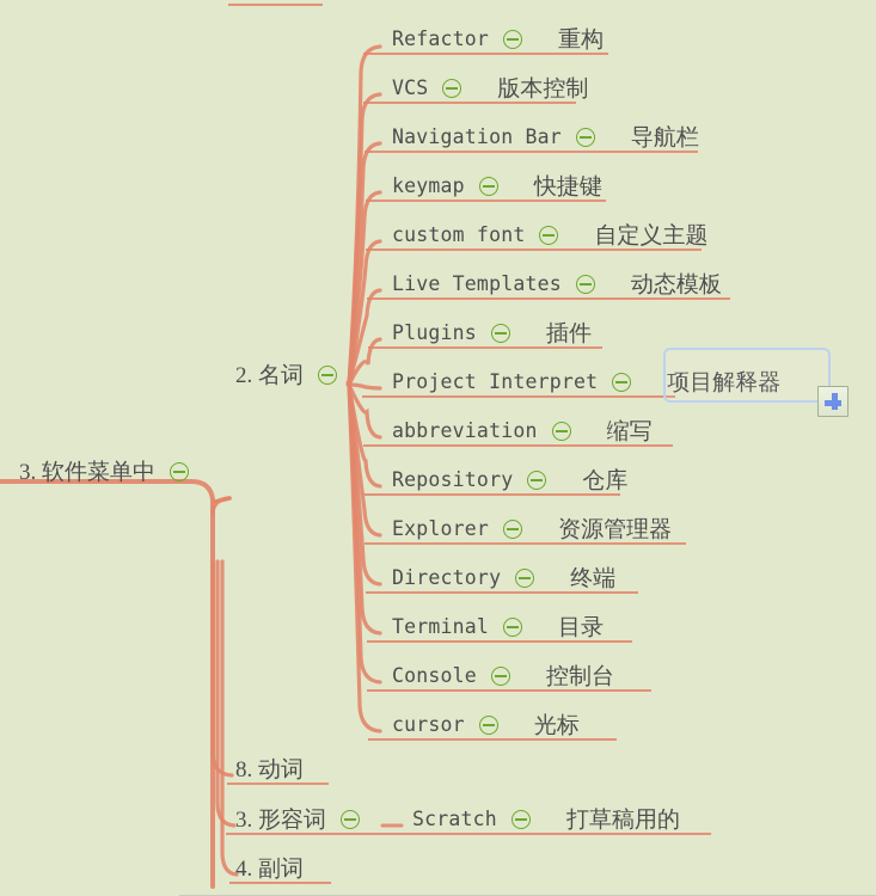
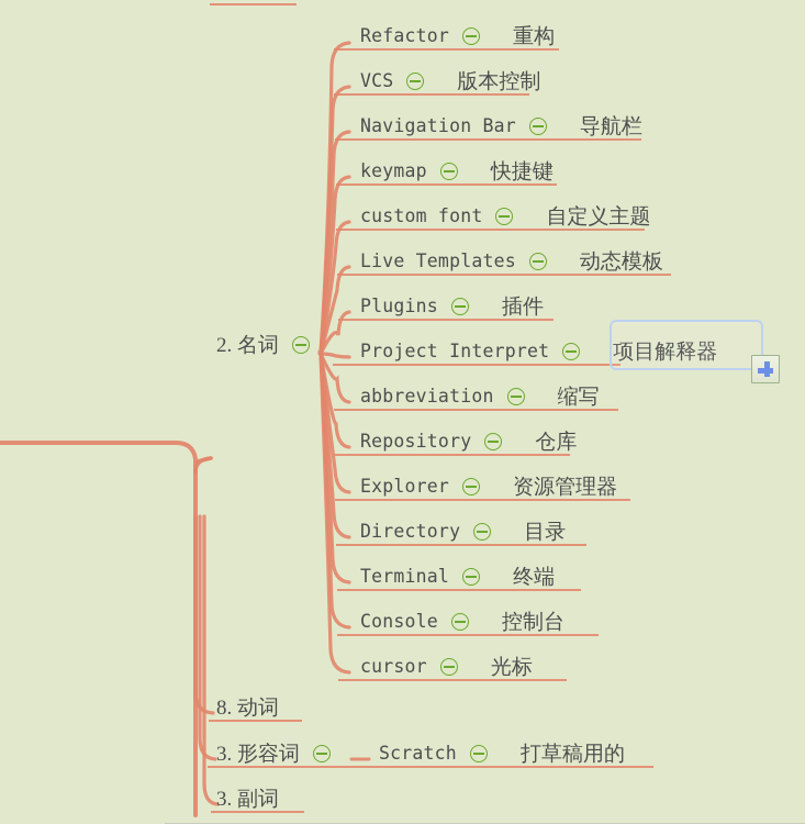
- 3. 软件菜单中
  2. 名词
  8. 动词
  3. 形容词
- 4. 副词
+ 3. 副词
  Scratch
  打草稿用的
  Refactor
  重构
  VCS
  版本控制
  Navigation Bar
  导航栏
  keymap
  快捷键
  custom font
  自定义主题
  Live Templates
  动态模板
  Plugins
  插件
  Project Interpret
  项目解释器
  abbreviation
  缩写
  Repository
  仓库
  Explorer
  资源管理器
  Directory
- 终端
+ 目录
  Terminal
- 目录
+ 终端
  Console
  控制台
  cursor
  光标
